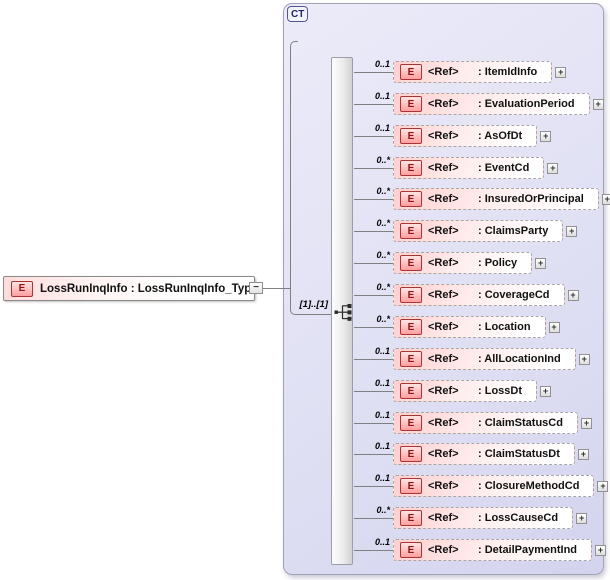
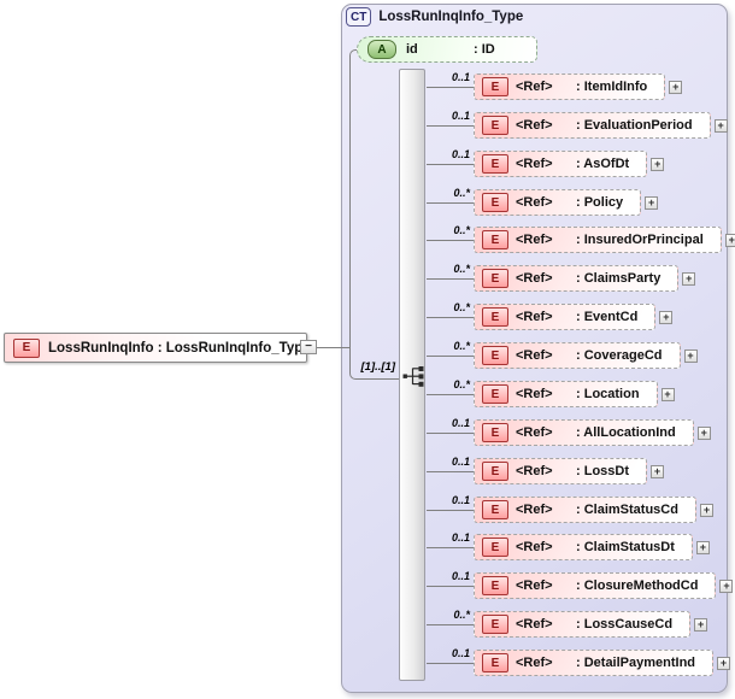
  CT
+ LossRunInqInfo_Type
+ A
+ id
+ : ID
  [1]..[1]
  E
  LossRunInqInfo : LossRunInqInfo_Typ
  −
  0..1
  E
  <Ref>
  : ItemIdInfo
  +
  0..1
  E
  <Ref>
  : EvaluationPeriod
  +
  0..1
  E
  <Ref>
  : AsOfDt
  +
  0..*
  E
  <Ref>
- : EventCd
+ : Policy
  +
  0..*
  E
  <Ref>
  : InsuredOrPrincipal
  +
  0..*
  E
  <Ref>
  : ClaimsParty
  +
  0..*
  E
  <Ref>
- : Policy
+ : EventCd
  +
  0..*
  E
  <Ref>
  : CoverageCd
  +
  0..*
  E
  <Ref>
  : Location
  +
  0..1
  E
  <Ref>
  : AllLocationInd
  +
  0..1
  E
  <Ref>
  : LossDt
  +
  0..1
  E
  <Ref>
  : ClaimStatusCd
  +
  0..1
  E
  <Ref>
  : ClaimStatusDt
  +
  0..1
  E
  <Ref>
  : ClosureMethodCd
  +
  0..*
  E
  <Ref>
  : LossCauseCd
  +
  0..1
  E
  <Ref>
  : DetailPaymentInd
  +
